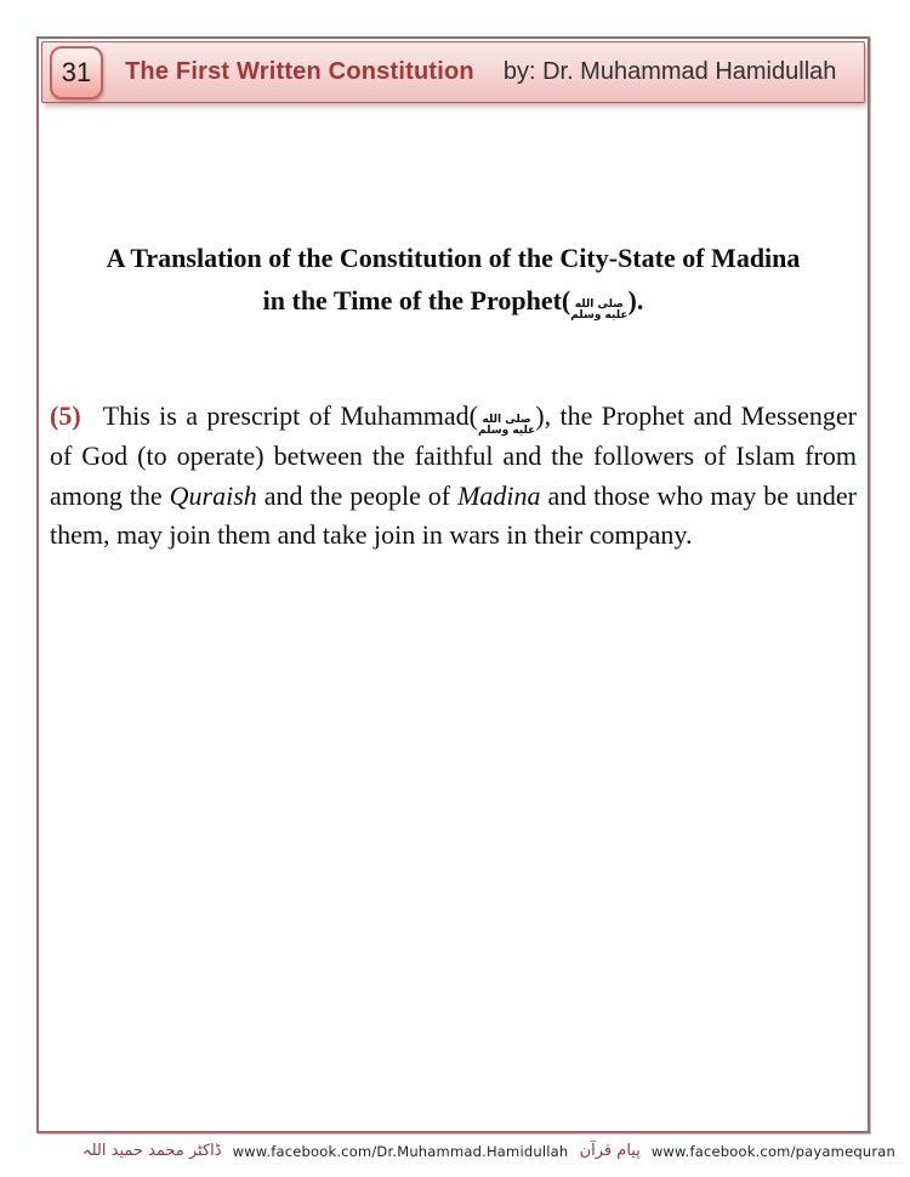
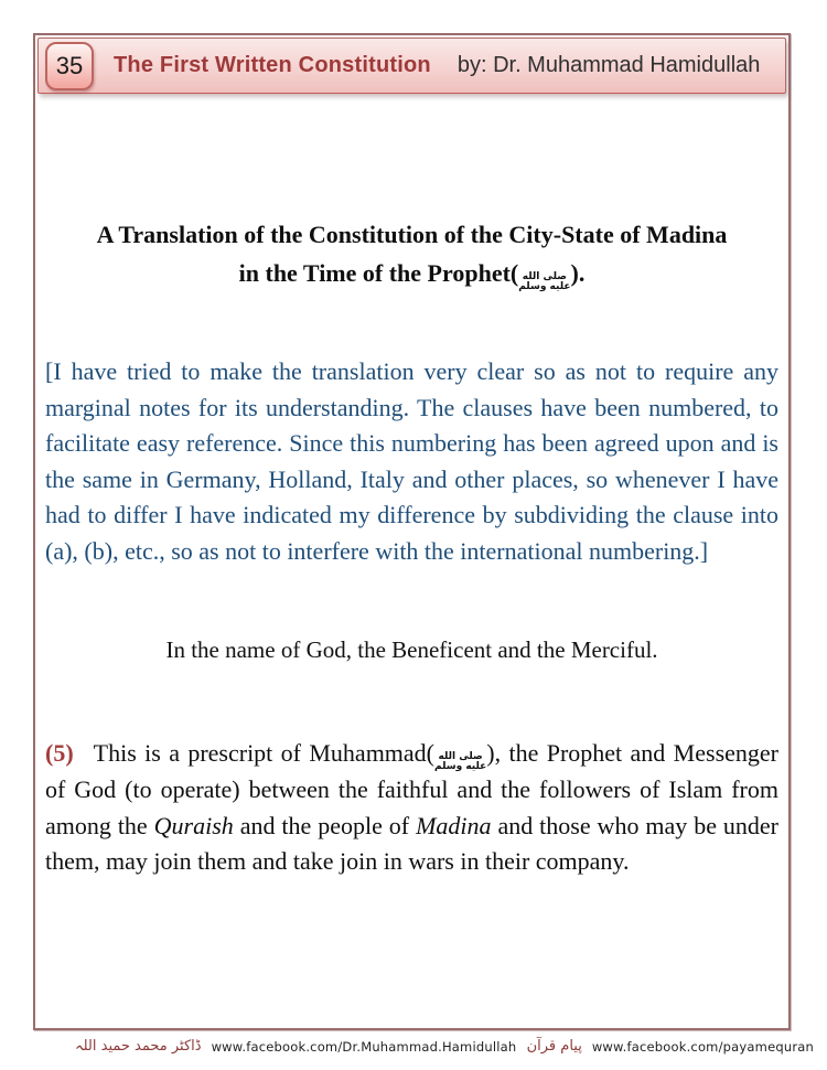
- 31
+ 35
  The First Written Constitution
  by: Dr. Muhammad Hamidullah
  A Translation of the Constitution of the City-State of Madina
  in the Time of the Prophet(
  صلى الله
  عليه وسلم
  ).
+ [I have tried to make the translation very clear so as not to require any marginal notes for its understanding. The clauses have been numbered, to facilitate easy reference. Since this numbering has been agreed upon and is the same in Germany, Holland, Italy and other places, so whenever I have had to differ I have indicated my difference by subdividing the clause into (a), (b), etc., so as not to interfere with the international numbering.]
+ In the name of God, the Beneficent and the Merciful.
  (5) This is a prescript of Muhammad(
  صلى الله
  عليه وسلم
  ), the Prophet and Messenger of God (to operate) between the faithful and the followers of Islam from among the Quraish and the people of Madina and those who may be under them, may join them and take join in wars in their company.
  ڈاکٹر محمد حمید اللہ
  www.facebook.com/Dr.Muhammad.Hamidullah
  پیام قرآن
  www.facebook.com/payamequran
